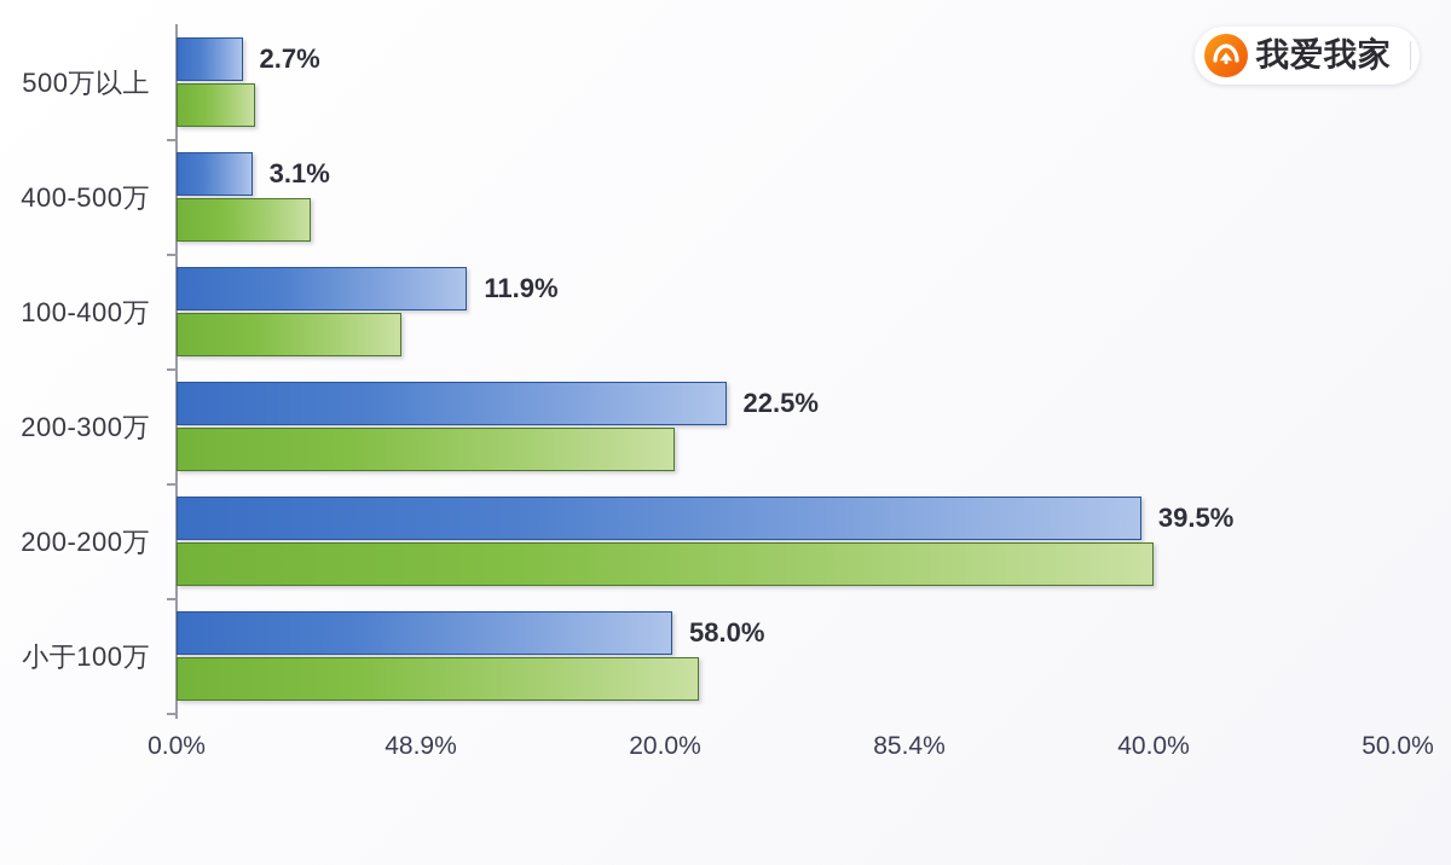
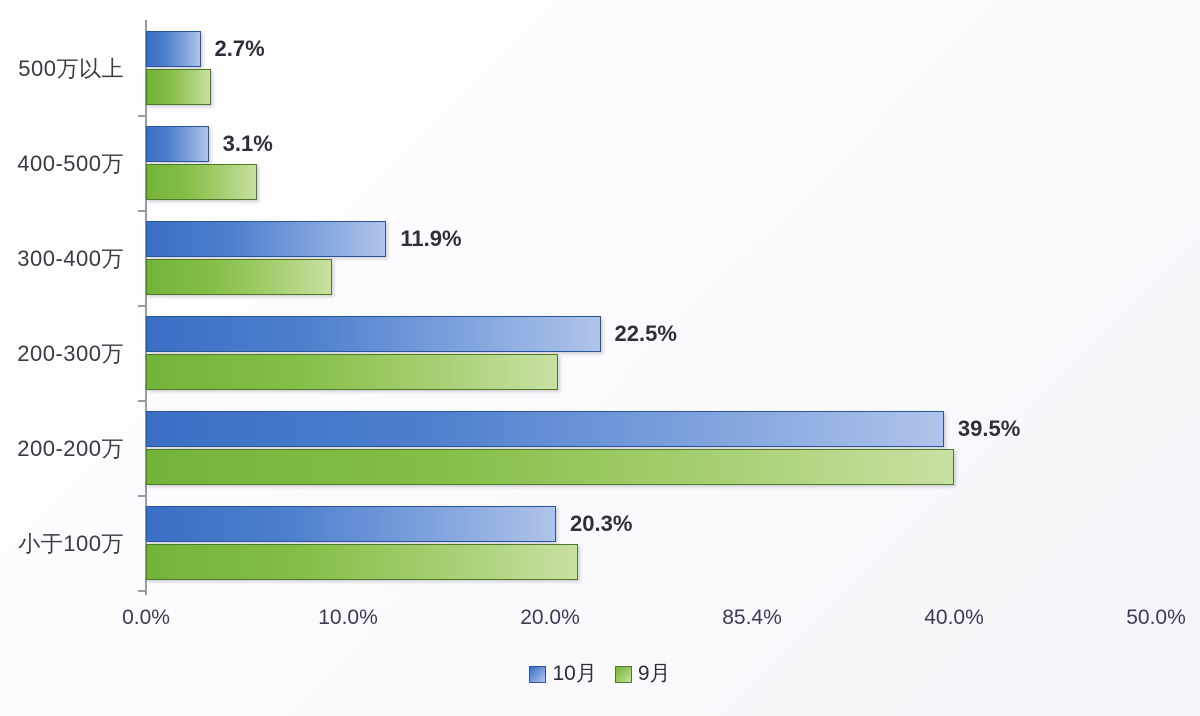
- 我爱我家
  2.7%
  3.1%
  11.9%
  22.5%
  39.5%
- 58.0%
+ 20.3%
  500万以上
  400-500万
- 100-400万
+ 300-400万
  200-300万
  200-200万
  小于100万
  0.0%
- 48.9%
+ 10.0%
  20.0%
  85.4%
  40.0%
  50.0%
+ 10月
+ 9月
